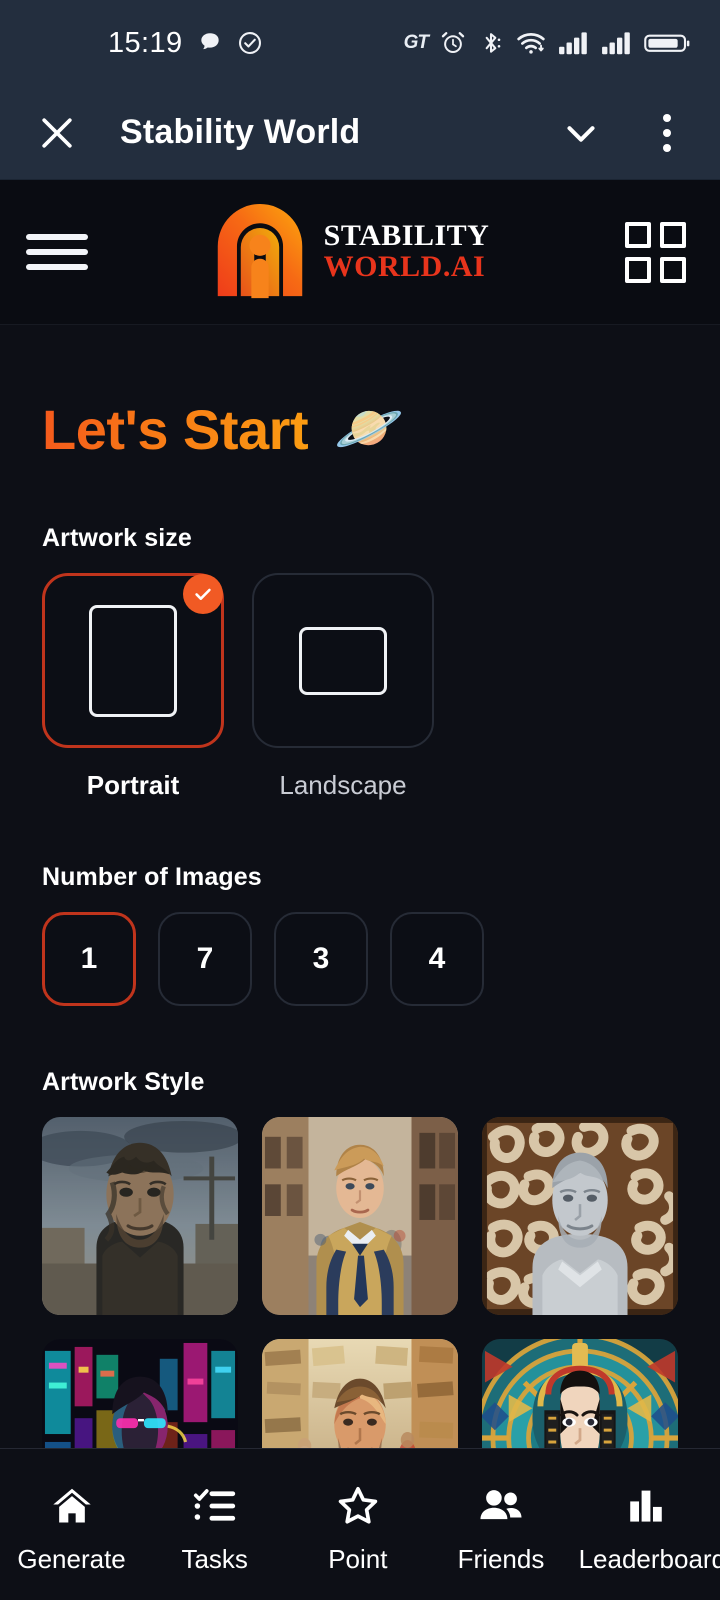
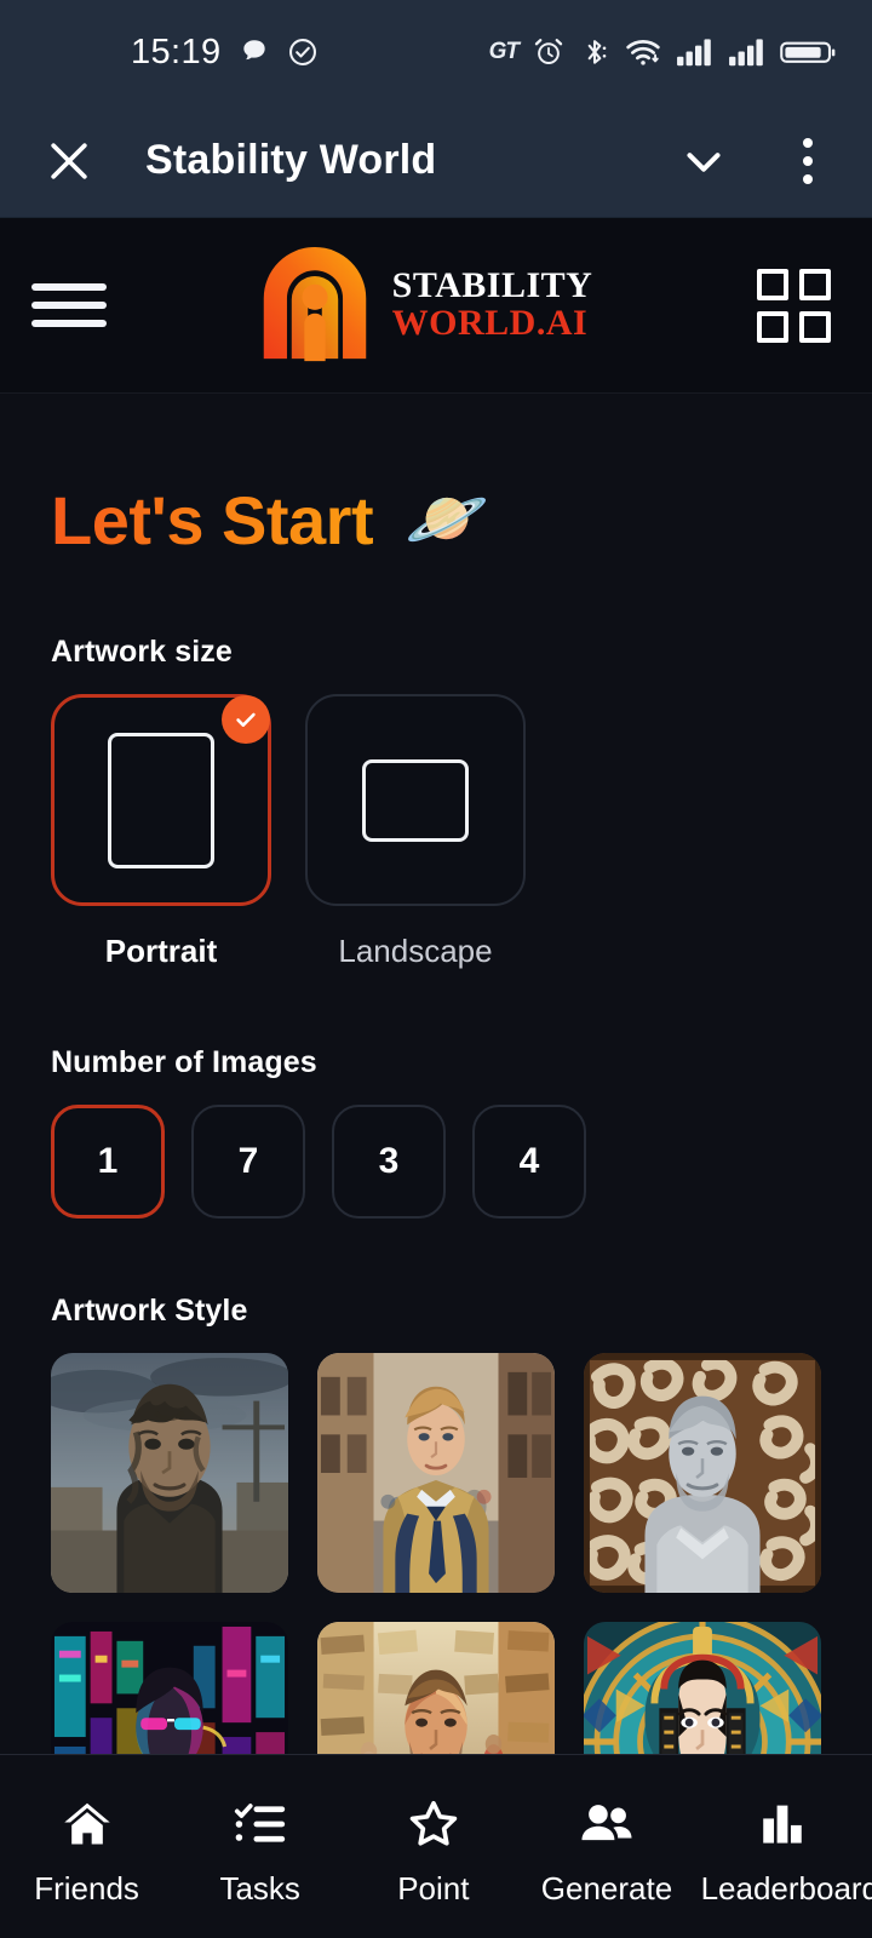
  15:19
  GT
  Stability World
  STABILITY
  WORLD.AI
  Let's Start
  🪐
  Artwork size
  Portrait
  Landscape
  Number of Images
  1
  7
  3
  4
  Artwork Style
- Generate
+ Friends
  Tasks
  Point
- Friends
+ Generate
  Leaderboard
